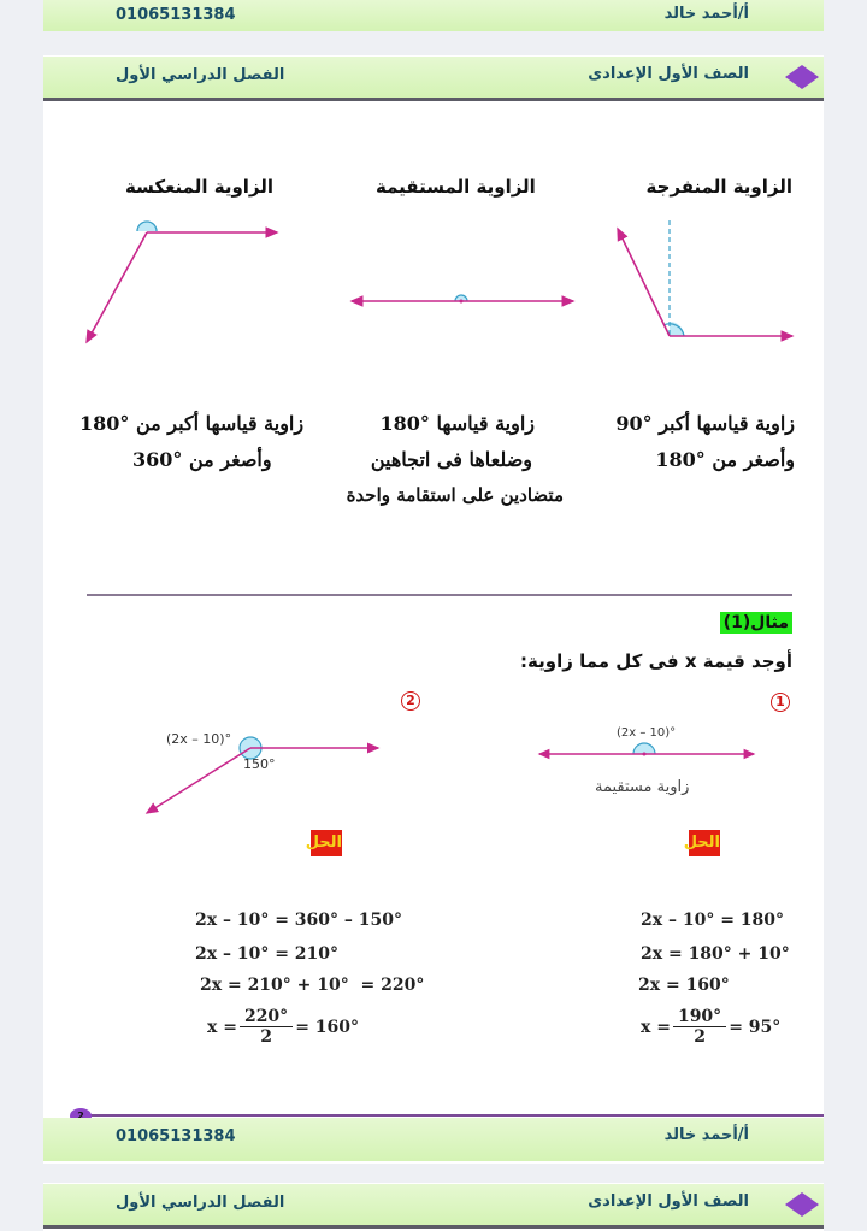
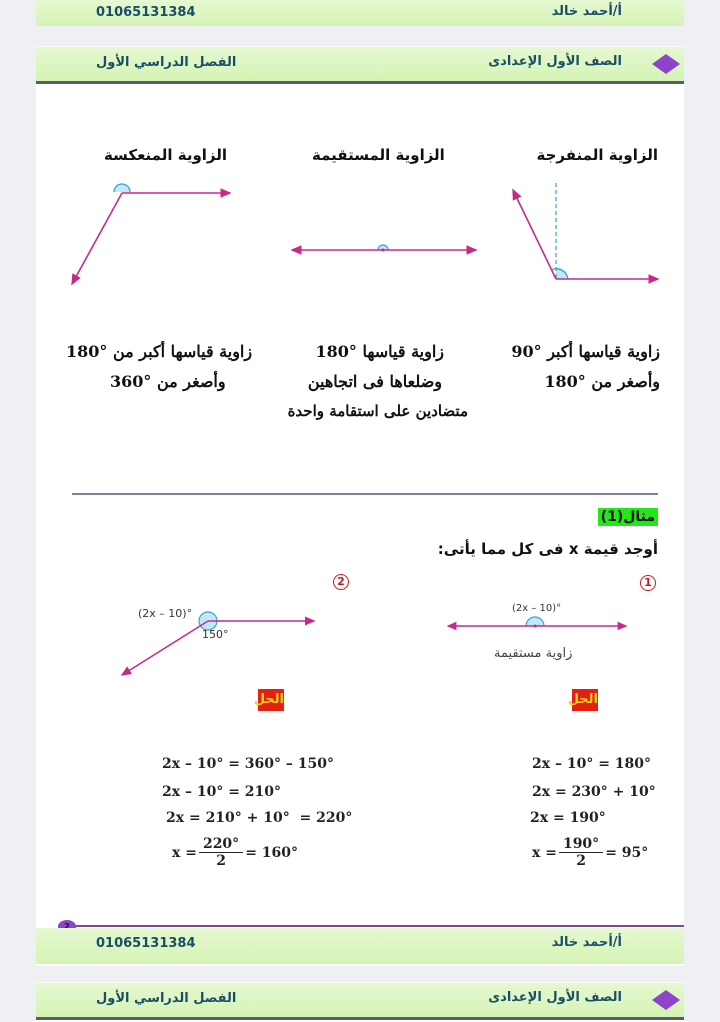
  01065131384
  أ/أحمد خالد
  الفصل الدراسي الأول
  الصف الأول الإعدادى
  الزاوية المنفرجة
  الزاوية المستقيمة
  الزاوية المنعكسة
  زاوية قياسها أكبر °90
  وأصغر من °180
  زاوية قياسها °180
  وضلعاها فى اتجاهين
  متضادين على استقامة واحدة
  زاوية قياسها أكبر من °180
  وأصغر من °360
  مثال(1)
- أوجد قيمة x فى كل مما زاوية:
+ أوجد قيمة x فى كل مما يأتى:
  1
  2
  (2x – 10)°
  زاوية مستقيمة
  (2x – 10)°
  150°
  الحل
  الحل
  2x – 10° = 180°
- 2x = 180° + 10°
+ 2x = 230° + 10°
- 2x = 160°
+ 2x = 190°
  x =
  190°
  2
  = 95°
  2x – 10° = 360° – 150°
  2x – 10° = 210°
  2x = 210° + 10° = 220°
  x =
  220°
  2
  = 160°
  2
  01065131384
  أ/أحمد خالد
  الفصل الدراسي الأول
  الصف الأول الإعدادى
